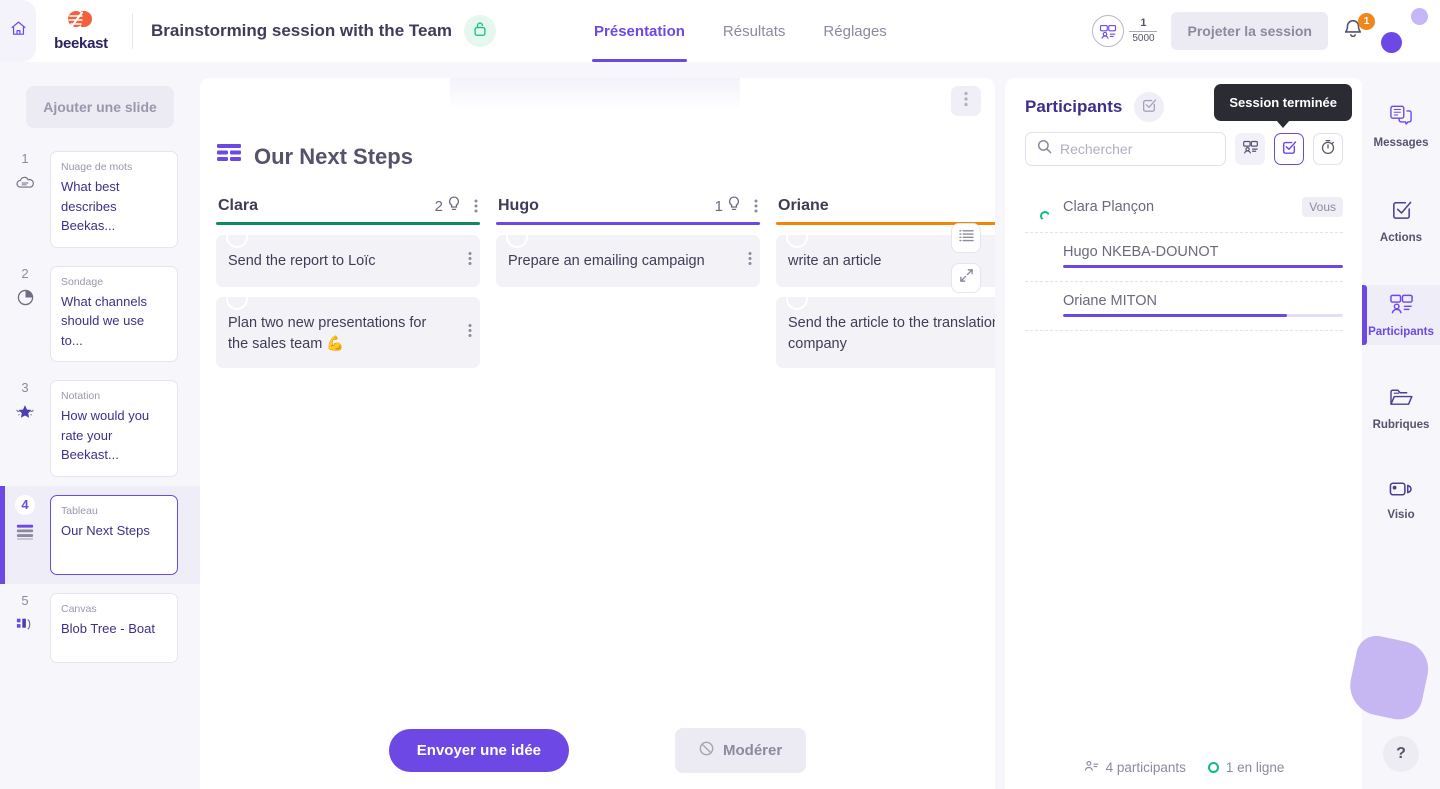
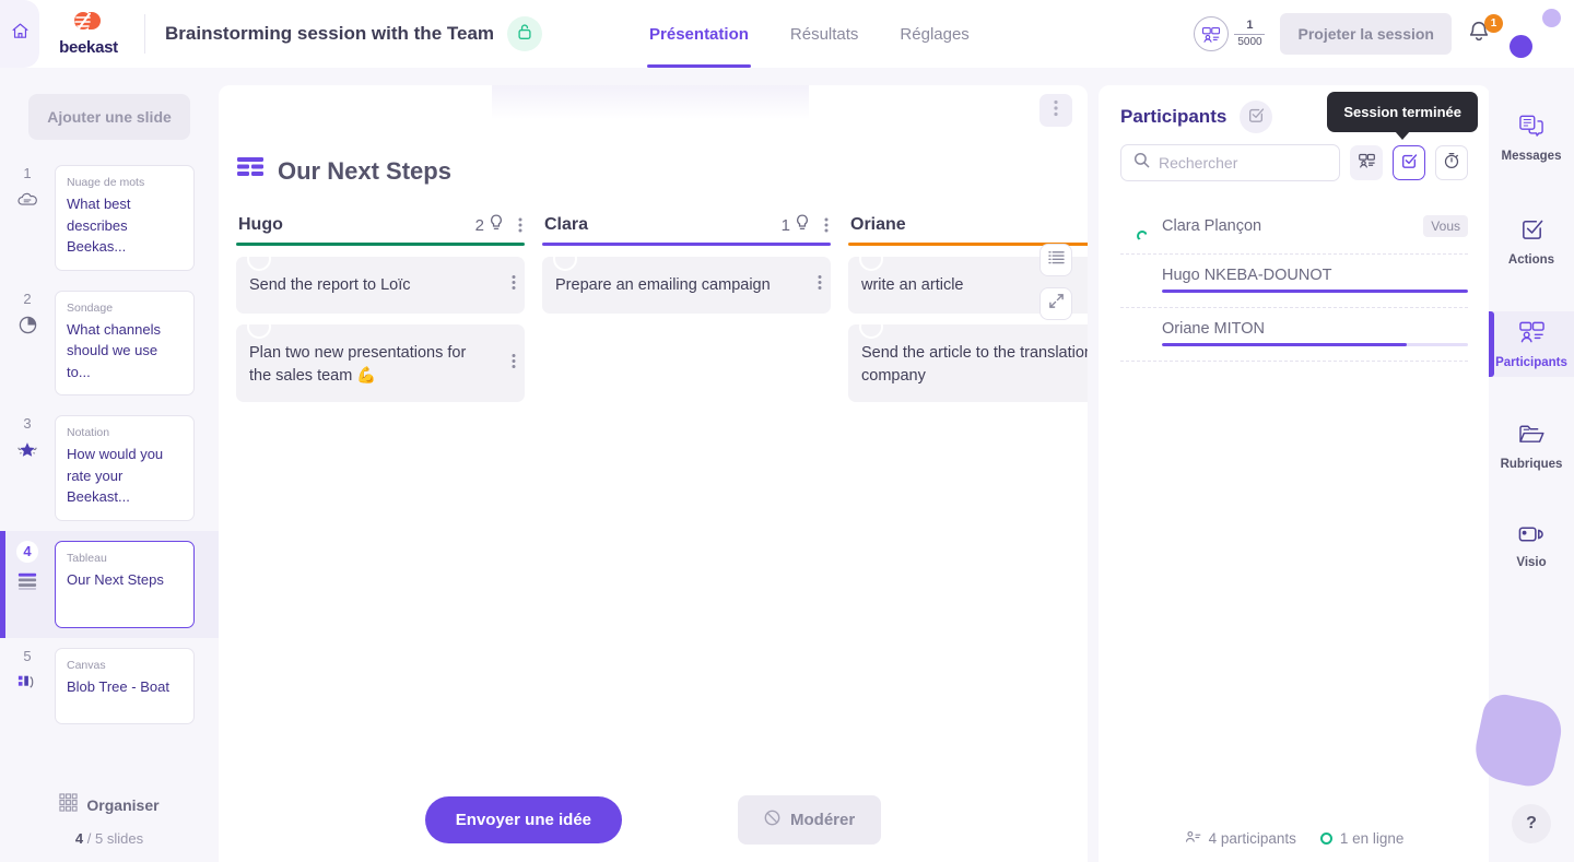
  beekast
  Brainstorming session with the Team
  Présentation
  Résultats
  Réglages
  1
  5000
  Projeter la session
  1
  Ajouter une slide
  1
  Nuage de mots
  What best describes Beekas...
  2
  Sondage
  What channels should we use to...
  3
  Notation
  How would you rate your Beekast...
  4
  Tableau
  Our Next Steps
  5
  Canvas
  Blob Tree - Boat
+ Organiser
+ 4 / 5 slides
  Our Next Steps
- Clara
+ Hugo
  2
  Send the report to Loïc
  Plan two new presentations for the sales team 💪
- Hugo
+ Clara
  1
  Prepare an emailing campaign
  Oriane
  write an article
  Send the article to the translatio company
  Envoyer une idée
  Modérer
  Session terminée
  Participants
  Rechercher
  Clara Plançon
  Vous
  Hugo NKEBA-DOUNOT
  Oriane MITON
  4 participants
  1 en ligne
  Messages
  Actions
  Participants
  Rubriques
  Visio
  ?
